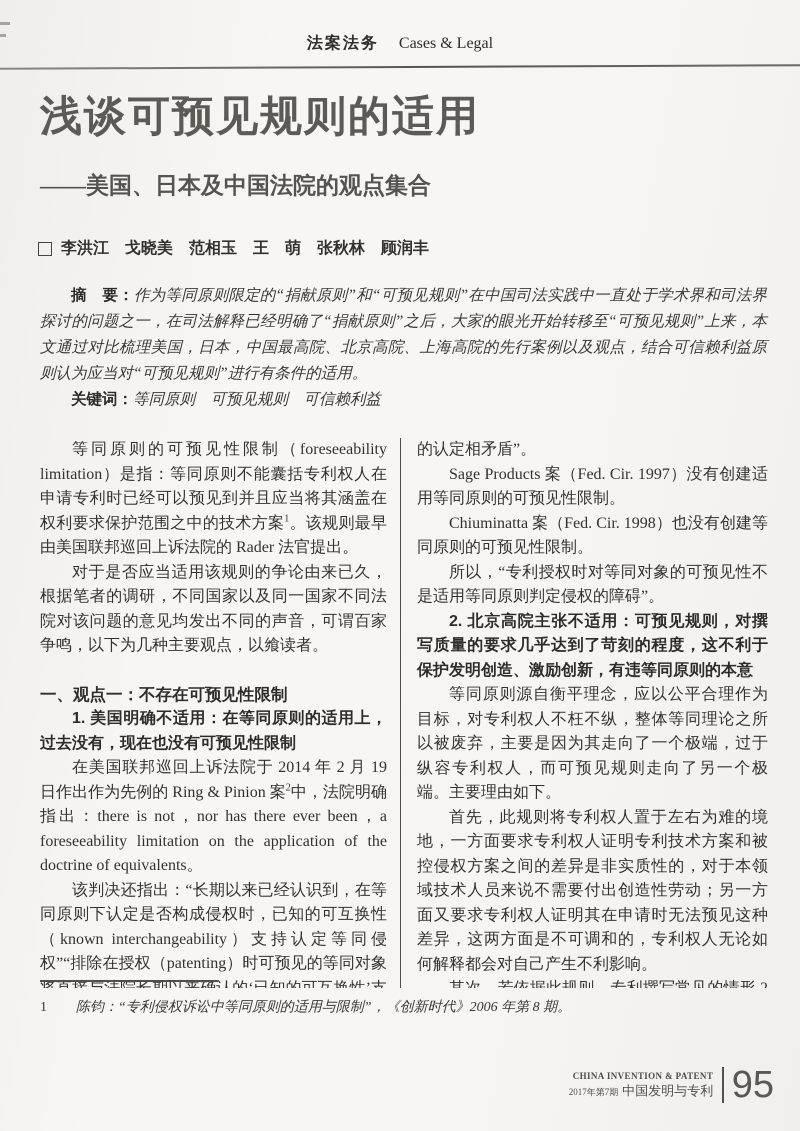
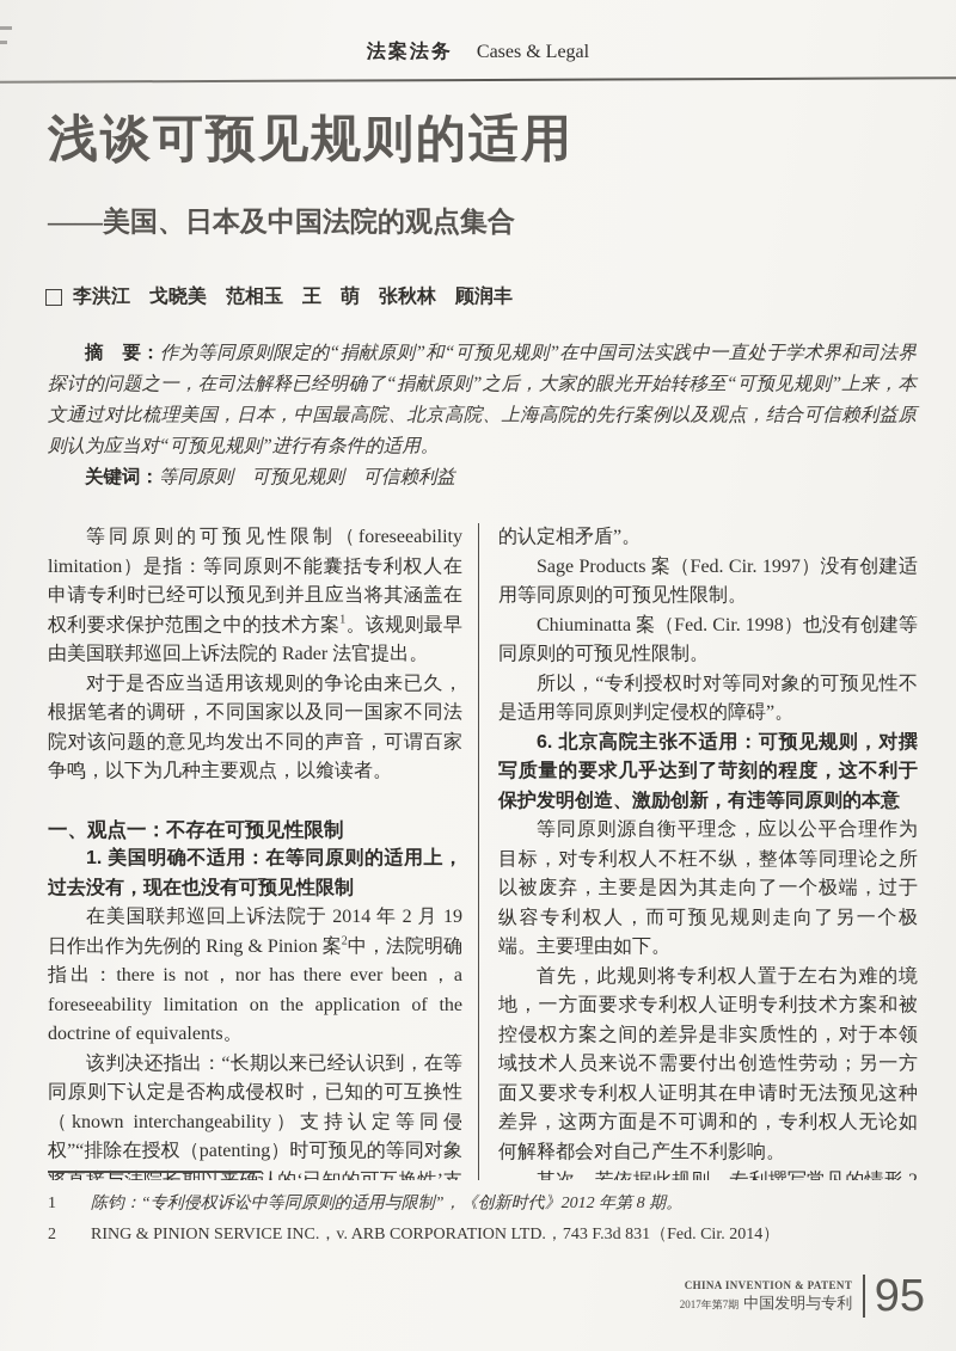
  法案法务 Cases & Legal
  浅谈可预见规则的适用
  ——美国、日本及中国法院的观点集合
  李洪江 戈晓美 范相玉 王 萌 张秋林 顾润丰
  摘 要：作为等同原则限定的“捐献原则”和“可预见规则”在中国司法实践中一直处于学术界和司法界探讨的问题之一，在司法解释已经明确了“捐献原则”之后，大家的眼光开始转移至“可预见规则”上来，本文通过对比梳理美国，日本，中国最高院、北京高院、上海高院的先行案例以及观点，结合可信赖利益原则认为应当对“可预见规则”进行有条件的适用。
  关键词：等同原则 可预见规则 可信赖利益
  等同原则的可预见性限制（foreseeability limitation）是指：等同原则不能囊括专利权人在申请专利时已经可以预见到并且应当将其涵盖在权利要求保护范围之中的技术方案1。该规则最早由美国联邦巡回上诉法院的 Rader 法官提出。
  对于是否应当适用该规则的争论由来已久，根据笔者的调研，不同国家以及同一国家不同法院对该问题的意见均发出不同的声音，可谓百家争鸣，以下为几种主要观点，以飨读者。
  一、观点一：不存在可预见性限制
  1. 美国明确不适用：在等同原则的适用上，过去没有，现在也没有可预见性限制
  在美国联邦巡回上诉法院于 2014 年 2 月 19 日作出作为先例的 Ring & Pinion 案2中，法院明确指出：there is not，nor has there ever been，a foreseeability limitation on the application of the doctrine of equivalents。
  该判决还指出：“长期以来已经认识到，在等同原则下认定是否构成侵权时，已知的可互换性（known interchangeability）支持认定等同侵权”“排除在授权（patenting）时可预见的等同对象
  的认定相矛盾”。
  Sage Products 案（Fed. Cir. 1997）没有创建适用等同原则的可预见性限制。
  Chiuminatta 案（Fed. Cir. 1998）也没有创建等同原则的可预见性限制。
  所以，“专利授权时对等同对象的可预见性不是适用等同原则判定侵权的障碍”。
- 2. 北京高院主张不适用：可预见规则，对撰写质量的要求几乎达到了苛刻的程度，这不利于保护发明创造、激励创新，有违等同原则的本意
+ 6. 北京高院主张不适用：可预见规则，对撰写质量的要求几乎达到了苛刻的程度，这不利于保护发明创造、激励创新，有违等同原则的本意
  等同原则源自衡平理念，应以公平合理作为目标，对专利权人不枉不纵，整体等同理论之所以被废弃，主要是因为其走向了一个极端，过于纵容专利权人，而可预见规则走向了另一个极端。主要理由如下。
  首先，此规则将专利权人置于左右为难的境地，一方面要求专利权人证明专利技术方案和被控侵权方案之间的差异是非实质性的，对于本领域技术人员来说不需要付出创造性劳动；另一方面又要求专利权人证明其在申请时无法预见这种差异，这两方面是不可调和的，专利权人无论如何解释都会对自己产生不利影响。
  1
- 陈钧：“专利侵权诉讼中等同原则的适用与限制”，《创新时代》2006 年第 8 期。
+ 陈钧：“专利侵权诉讼中等同原则的适用与限制”，《创新时代》2012 年第 8 期。
+ 2
+ RING & PINION SERVICE INC.，v. ARB CORPORATION LTD.，743 F.3d 831（Fed. Cir. 2014）
  CHINA INVENTION & PATENT
  2017年第7期 中国发明与专利
  95
